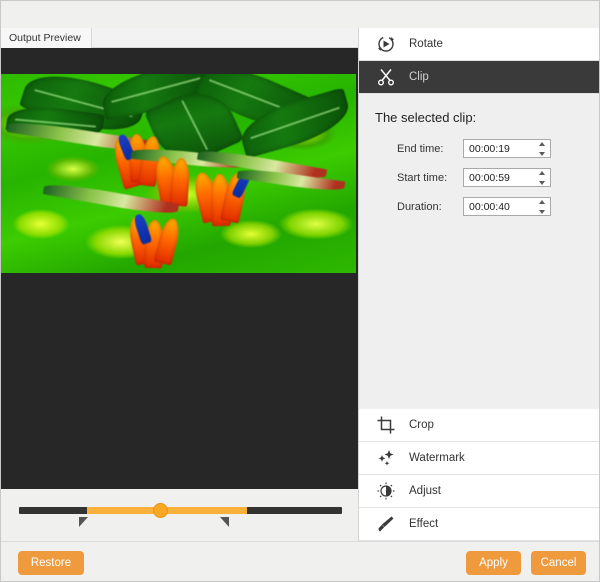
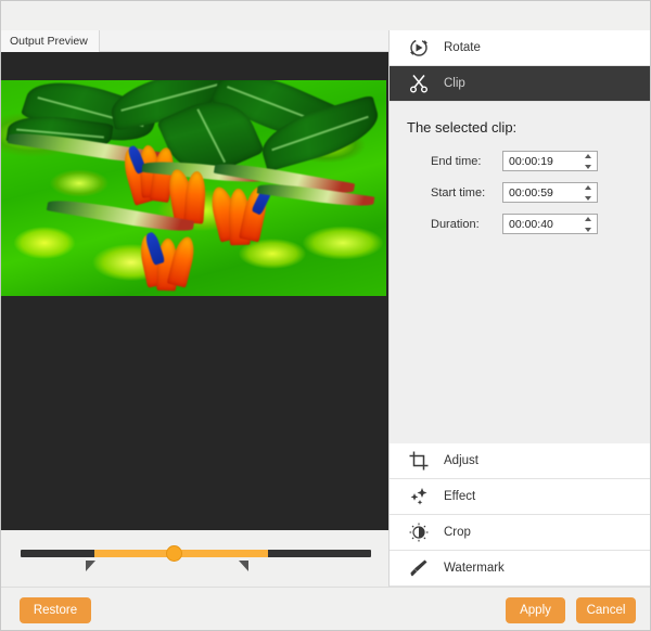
  Output Preview
  Rotate
  Clip
  The selected clip:
  End time:
  00:00:19
  Start time:
  00:00:59
  Duration:
  00:00:40
- Crop
+ Adjust
- Watermark
+ Effect
- Adjust
+ Crop
- Effect
+ Watermark
  Restore
  Apply
  Cancel
